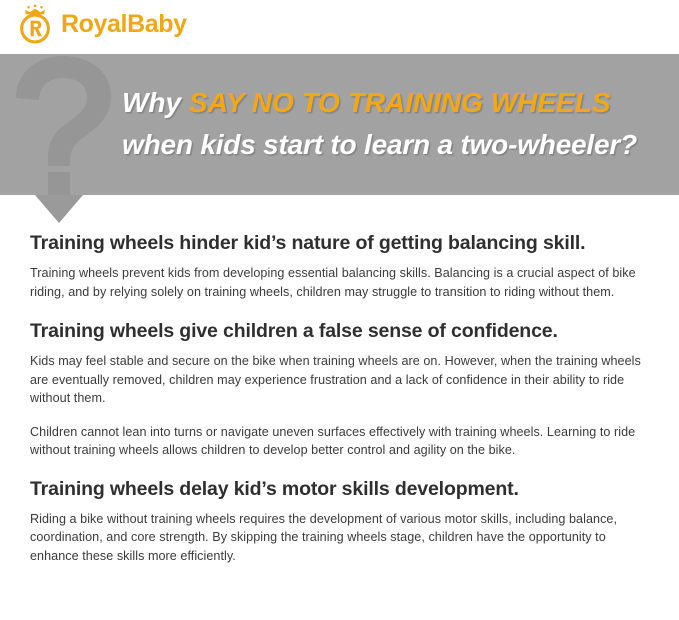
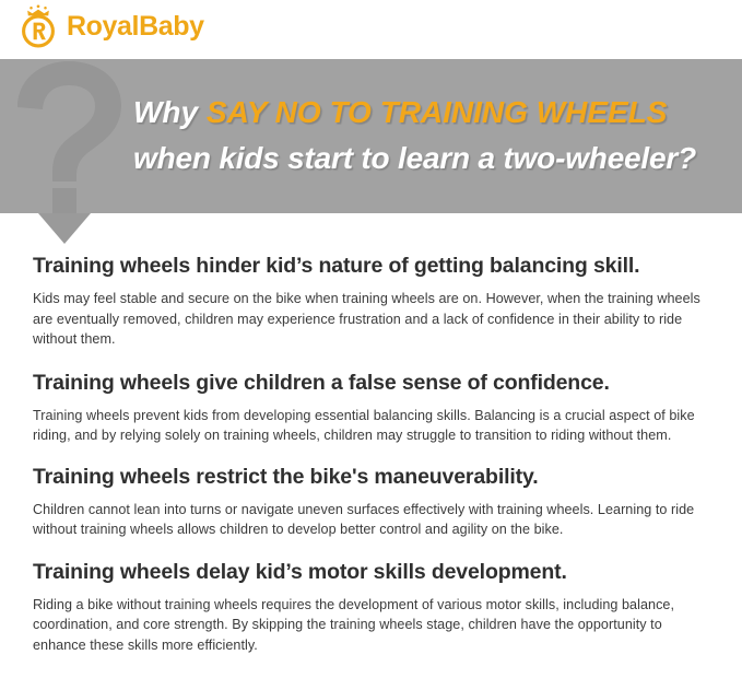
  RoyalBaby
  Why SAY NO TO TRAINING WHEELS
  when kids start to learn a two-wheeler?
  Training wheels hinder kid’s nature of getting balancing skill.
- Training wheels prevent kids from developing essential balancing skills. Balancing is a crucial aspect of bike riding, and by relying solely on training wheels, children may struggle to transition to riding without them.
+ Kids may feel stable and secure on the bike when training wheels are on. However, when the training wheels are eventually removed, children may experience frustration and a lack of confidence in their ability to ride without them.
  Training wheels give children a false sense of confidence.
- Kids may feel stable and secure on the bike when training wheels are on. However, when the training wheels are eventually removed, children may experience frustration and a lack of confidence in their ability to ride without them.
+ Training wheels prevent kids from developing essential balancing skills. Balancing is a crucial aspect of bike riding, and by relying solely on training wheels, children may struggle to transition to riding without them.
+ Training wheels restrict the bike's maneuverability.
  Children cannot lean into turns or navigate uneven surfaces effectively with training wheels. Learning to ride without training wheels allows children to develop better control and agility on the bike.
  Training wheels delay kid’s motor skills development.
  Riding a bike without training wheels requires the development of various motor skills, including balance, coordination, and core strength. By skipping the training wheels stage, children have the opportunity to enhance these skills more efficiently.
